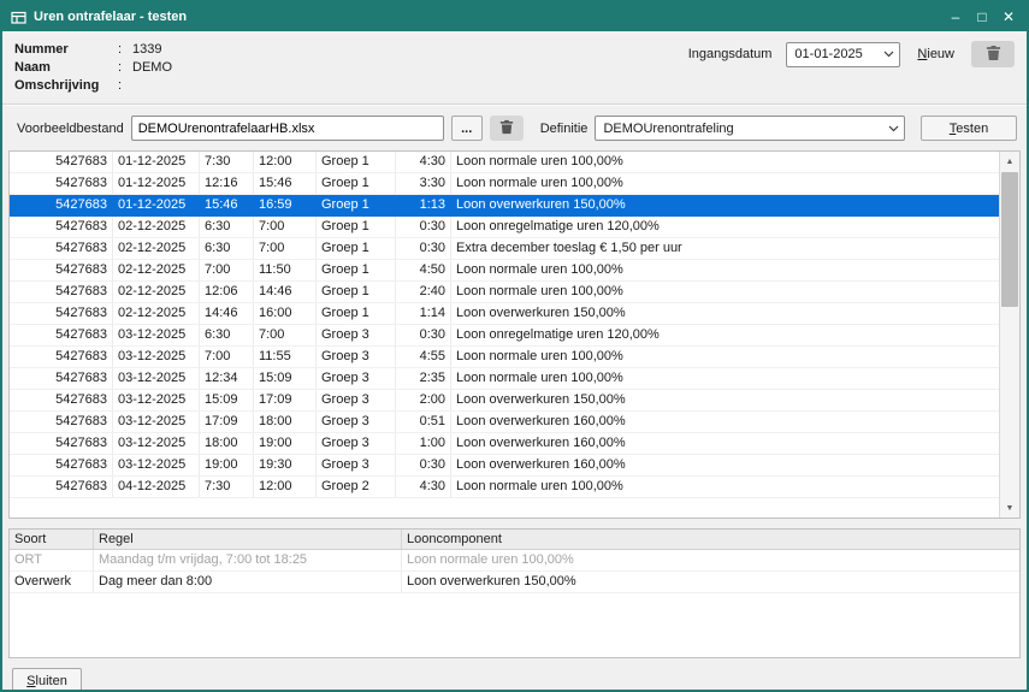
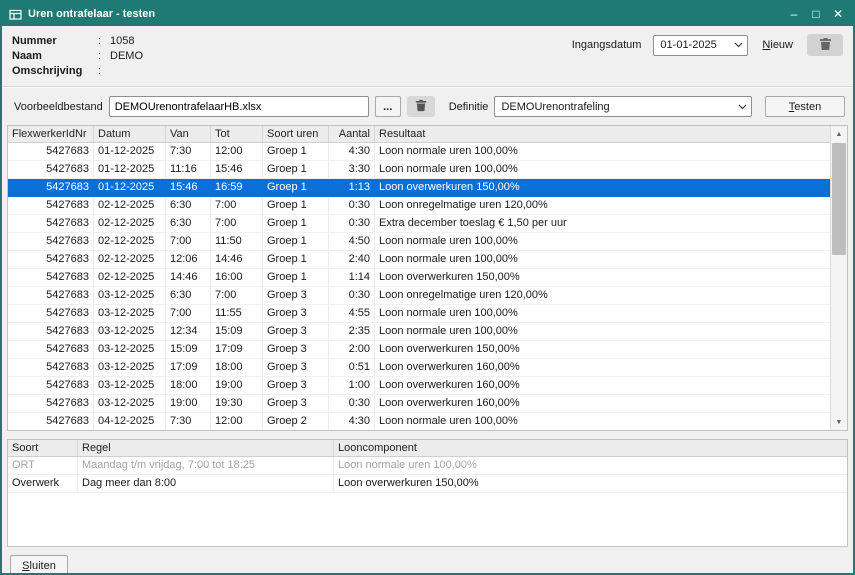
  Uren ontrafelaar - testen
  –
  □
  ✕
  Nummer
  :
- 1339
+ 1058
  Naam
  :
  DEMO
  Omschrijving
  :
  Ingangsdatum
  01-01-2025
  Nieuw
  Voorbeeldbestand
  DEMOUrenontrafelaarHB.xlsx
  ...
  Definitie
  DEMOUrenontrafeling
  Testen
+ FlexwerkerIdNr
+ Datum
+ Van
+ Tot
+ Soort uren
+ Aantal
+ Resultaat
  5427683
  01-12-2025
  7:30
  12:00
  Groep 1
  4:30
  Loon normale uren 100,00%
  5427683
  01-12-2025
- 12:16
+ 11:16
  15:46
  Groep 1
  3:30
  Loon normale uren 100,00%
  5427683
  01-12-2025
  15:46
  16:59
  Groep 1
  1:13
  Loon overwerkuren 150,00%
  5427683
  02-12-2025
  6:30
  7:00
  Groep 1
  0:30
  Loon onregelmatige uren 120,00%
  5427683
  02-12-2025
  6:30
  7:00
  Groep 1
  0:30
  Extra december toeslag € 1,50 per uur
  5427683
  02-12-2025
  7:00
  11:50
  Groep 1
  4:50
  Loon normale uren 100,00%
  5427683
  02-12-2025
  12:06
  14:46
  Groep 1
  2:40
  Loon normale uren 100,00%
  5427683
  02-12-2025
  14:46
  16:00
  Groep 1
  1:14
  Loon overwerkuren 150,00%
  5427683
  03-12-2025
  6:30
  7:00
  Groep 3
  0:30
  Loon onregelmatige uren 120,00%
  5427683
  03-12-2025
  7:00
  11:55
  Groep 3
  4:55
  Loon normale uren 100,00%
  5427683
  03-12-2025
  12:34
  15:09
  Groep 3
  2:35
  Loon normale uren 100,00%
  5427683
  03-12-2025
  15:09
  17:09
  Groep 3
  2:00
  Loon overwerkuren 150,00%
  5427683
  03-12-2025
  17:09
  18:00
  Groep 3
  0:51
  Loon overwerkuren 160,00%
  5427683
  03-12-2025
  18:00
  19:00
  Groep 3
  1:00
  Loon overwerkuren 160,00%
  5427683
  03-12-2025
  19:00
  19:30
  Groep 3
  0:30
  Loon overwerkuren 160,00%
  5427683
  04-12-2025
  7:30
  12:00
  Groep 2
  4:30
  Loon normale uren 100,00%
  Soort
  Regel
  Looncomponent
  ORT
  Maandag t/m vrijdag, 7:00 tot 18:25
  Loon normale uren 100,00%
  Overwerk
  Dag meer dan 8:00
  Loon overwerkuren 150,00%
  Sluiten
